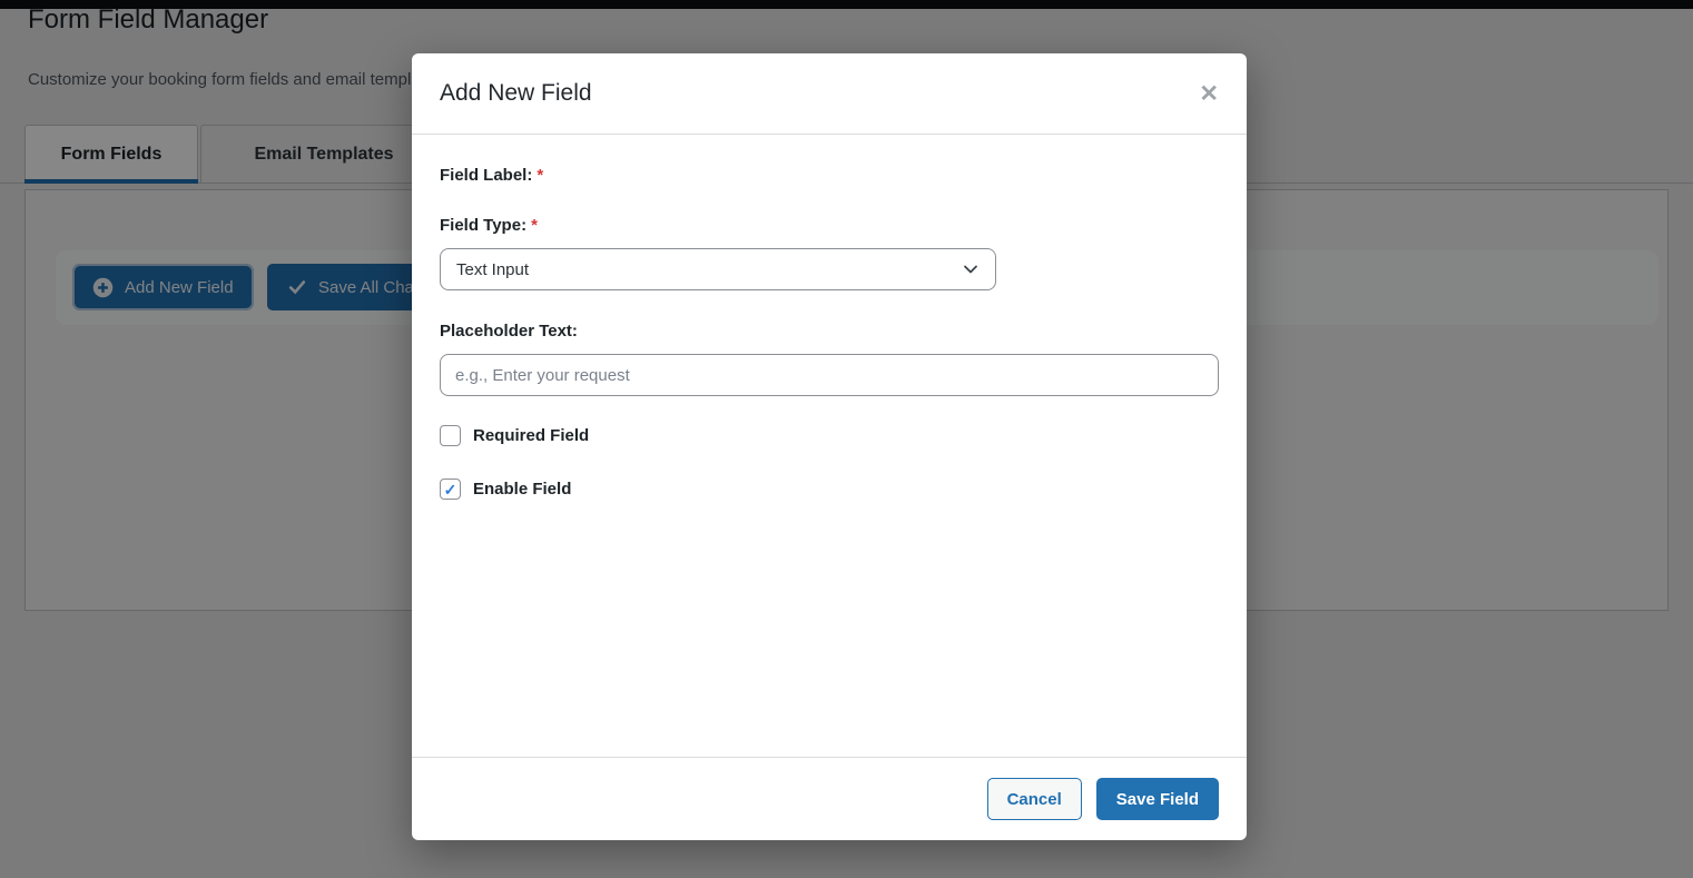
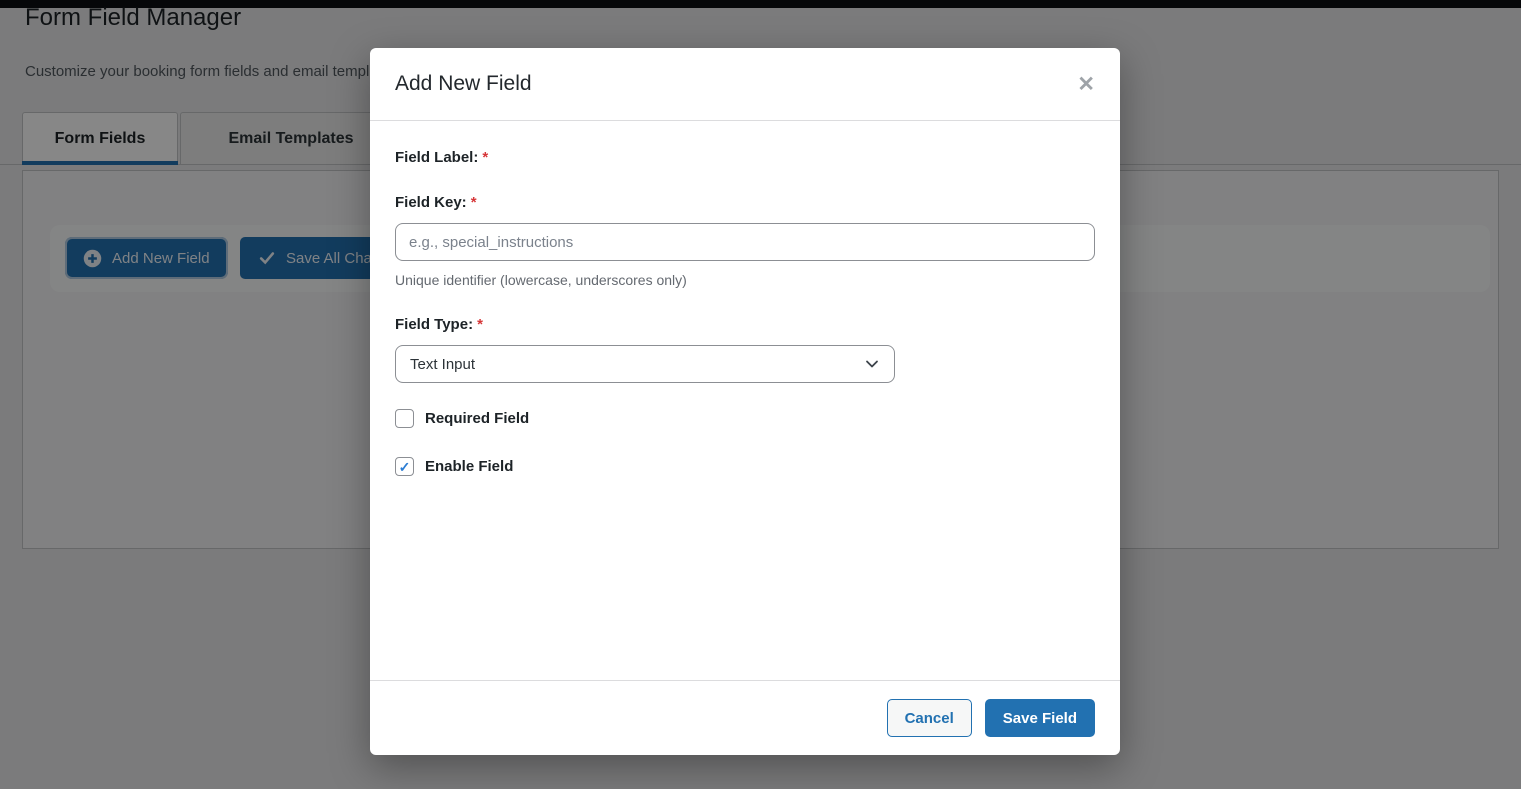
  Form Field Manager
  Customize your booking form fields and email templ
  Form Fields
  Email Templates
  Add New Field
  Save All Cha
  Add New Field
  ✕
  Field Label: *
+ Field Key: *
+ e.g., special_instructions
+ Unique identifier (lowercase, underscores only)
  Field Type: *
  Text Input
- Placeholder Text:
- e.g., Enter your request
  Required Field
  ✓
  Enable Field
  Cancel
  Save Field
